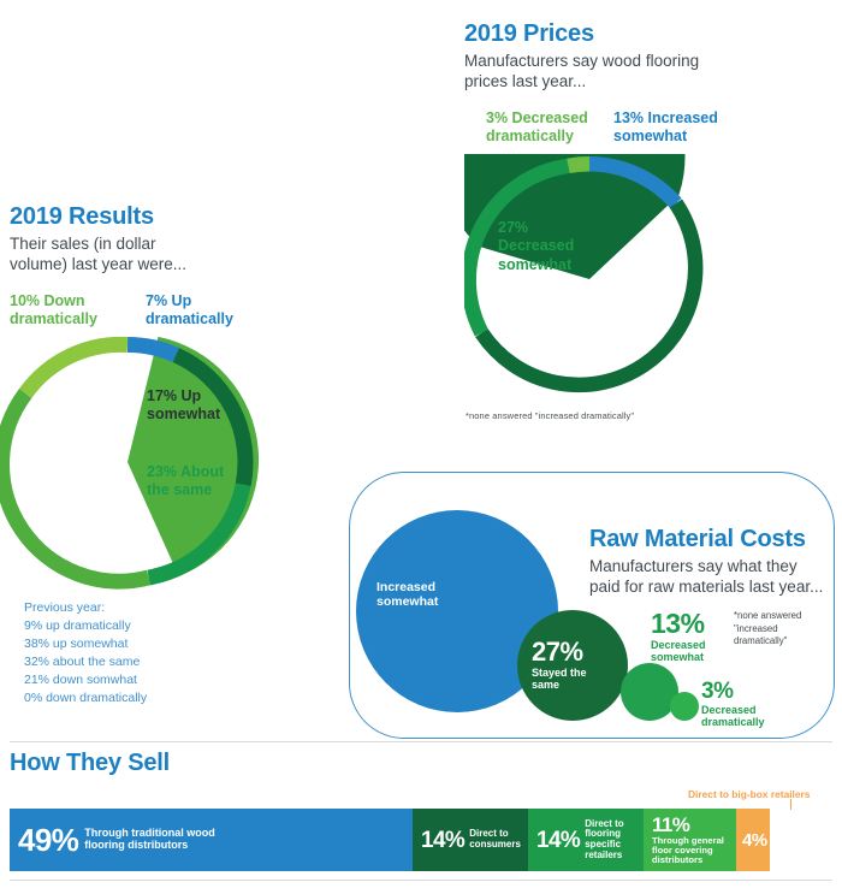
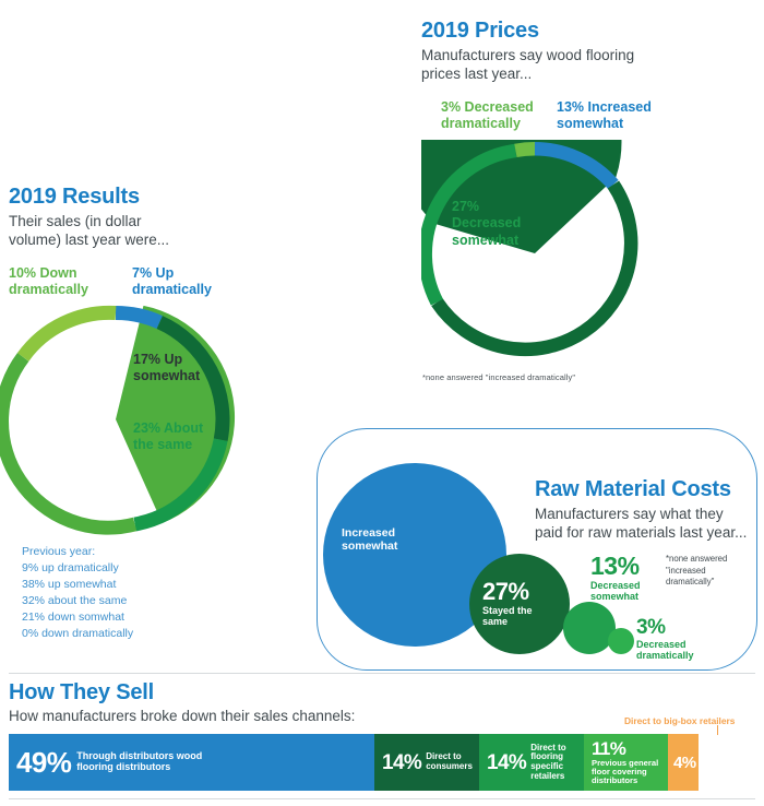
  2019 Results
  Their sales (in dollar volume) last year were...
  10% Down dramatically
  7% Up dramatically
  17% Up somewhat
  23% About the same
  Previous year:
  9% up dramatically
  38% up somewhat
  32% about the same
  21% down somwhat
  0% down dramatically
  2019 Prices
  Manufacturers say wood flooring prices last year...
  3% Decreased dramatically
  13% Increased somewhat
  27% Decreased somewhat
  *none answered "increased dramatically"
  Increased somewhat
  27%
  Stayed the same
  13%
  Decreased somewhat
  3%
  Decreased dramatically
  Raw Material Costs
  Manufacturers say what they paid for raw materials last year...
  *none answered "increased dramatically"
  How They Sell
+ How manufacturers broke down their sales channels:
  Direct to big-box retailers
  49%
- Through traditional wood flooring distributors
+ Through distributors wood flooring distributors
  14%
  Direct to consumers
  14%
  Direct to flooring specific retailers
  11%
- Through general floor covering distributors
+ Previous general floor covering distributors
  4%
